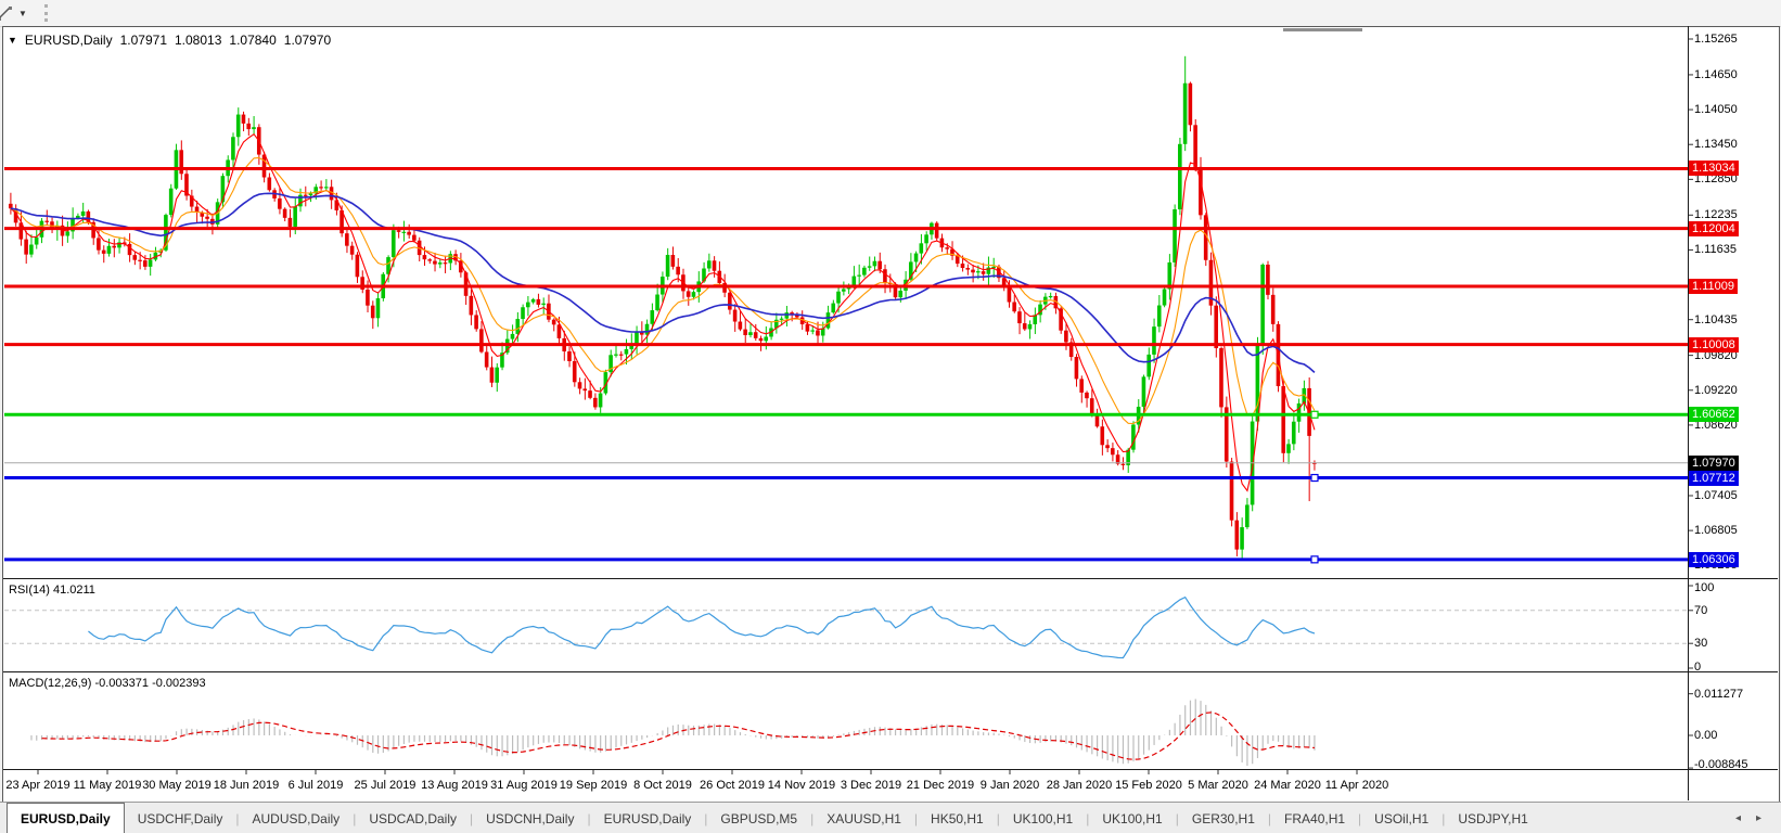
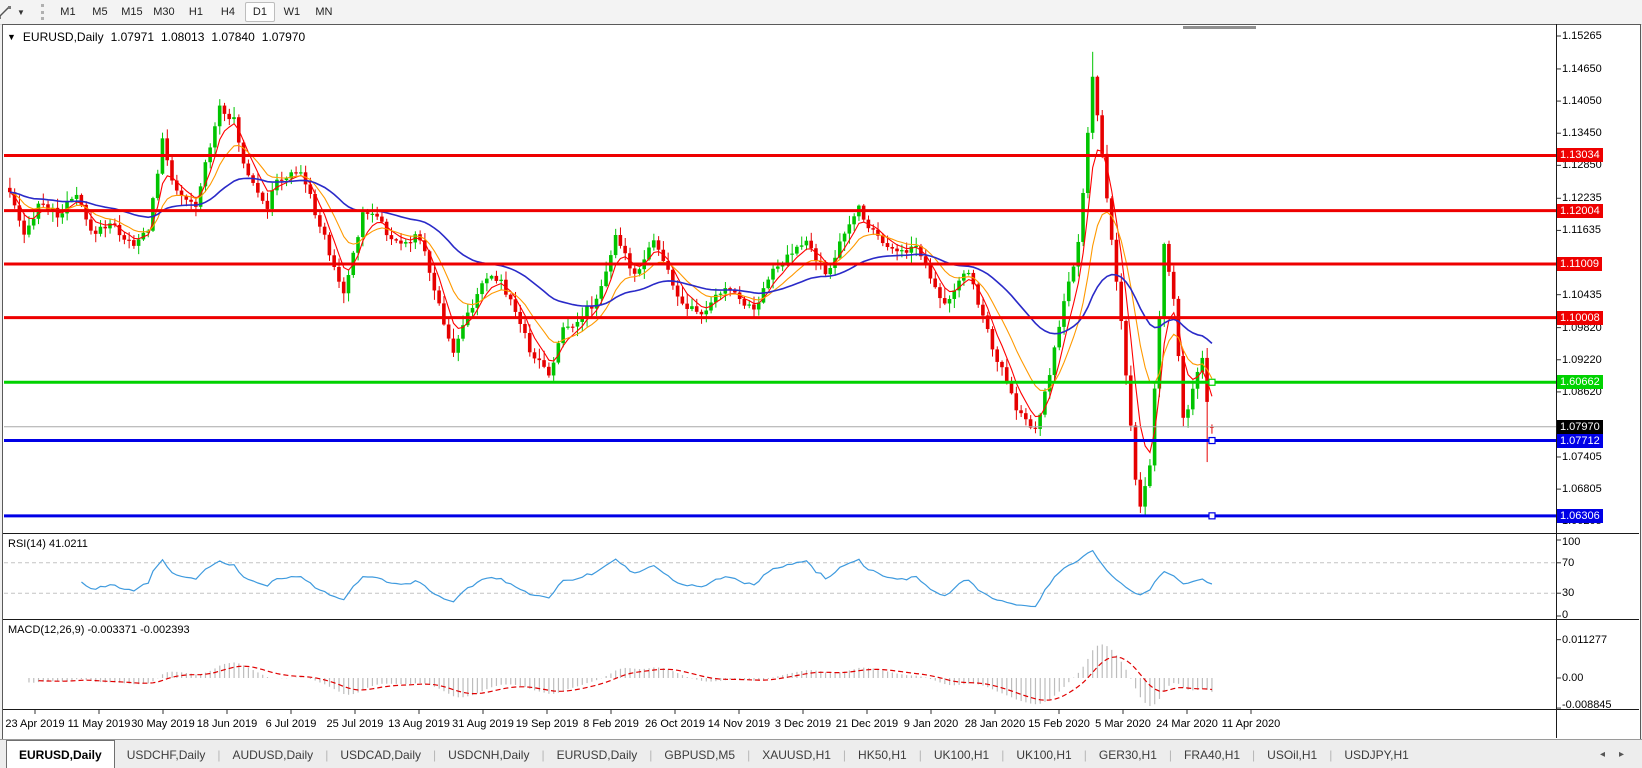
  ▼
+ M1
+ M5
+ M15
+ M30
+ H1
+ H4
+ D1
+ W1
+ MN
  ▼
  EURUSD,Daily
  1.07971
  1.08013
  1.07840
  1.07970
  RSI(14) 41.0211
  MACD(12,26,9) -0.003371 -0.002393
  1.13034
  1.12004
  1.11009
  1.10008
  1.60662
  1.07712
  1.06306
  1.07970
  1.15265
  1.14650
  1.14050
  1.13450
  1.12850
  1.12235
  1.11635
  1.10435
  1.09820
  1.09220
  1.08620
  1.07405
  1.06805
  100
  70
  30
  0
  0.011277
  0.00
  -0.008845
  23 Apr 2019
  11 May 2019
  30 May 2019
  18 Jun 2019
  6 Jul 2019
  25 Jul 2019
  13 Aug 2019
  31 Aug 2019
  19 Sep 2019
- 8 Oct 2019
+ 8 Feb 2019
  26 Oct 2019
  14 Nov 2019
  3 Dec 2019
  21 Dec 2019
  9 Jan 2020
  28 Jan 2020
  15 Feb 2020
  5 Mar 2020
  24 Mar 2020
  11 Apr 2020
  EURUSD,Daily
  USDCHF,Daily
  |
  AUDUSD,Daily
  |
  USDCAD,Daily
  |
  USDCNH,Daily
  |
  EURUSD,Daily
  |
  GBPUSD,M5
  |
  XAUUSD,H1
  |
  HK50,H1
  |
  UK100,H1
  |
  UK100,H1
  |
  GER30,H1
  |
  FRA40,H1
  |
  USOil,H1
  |
  USDJPY,H1
  ◂
  ▸
